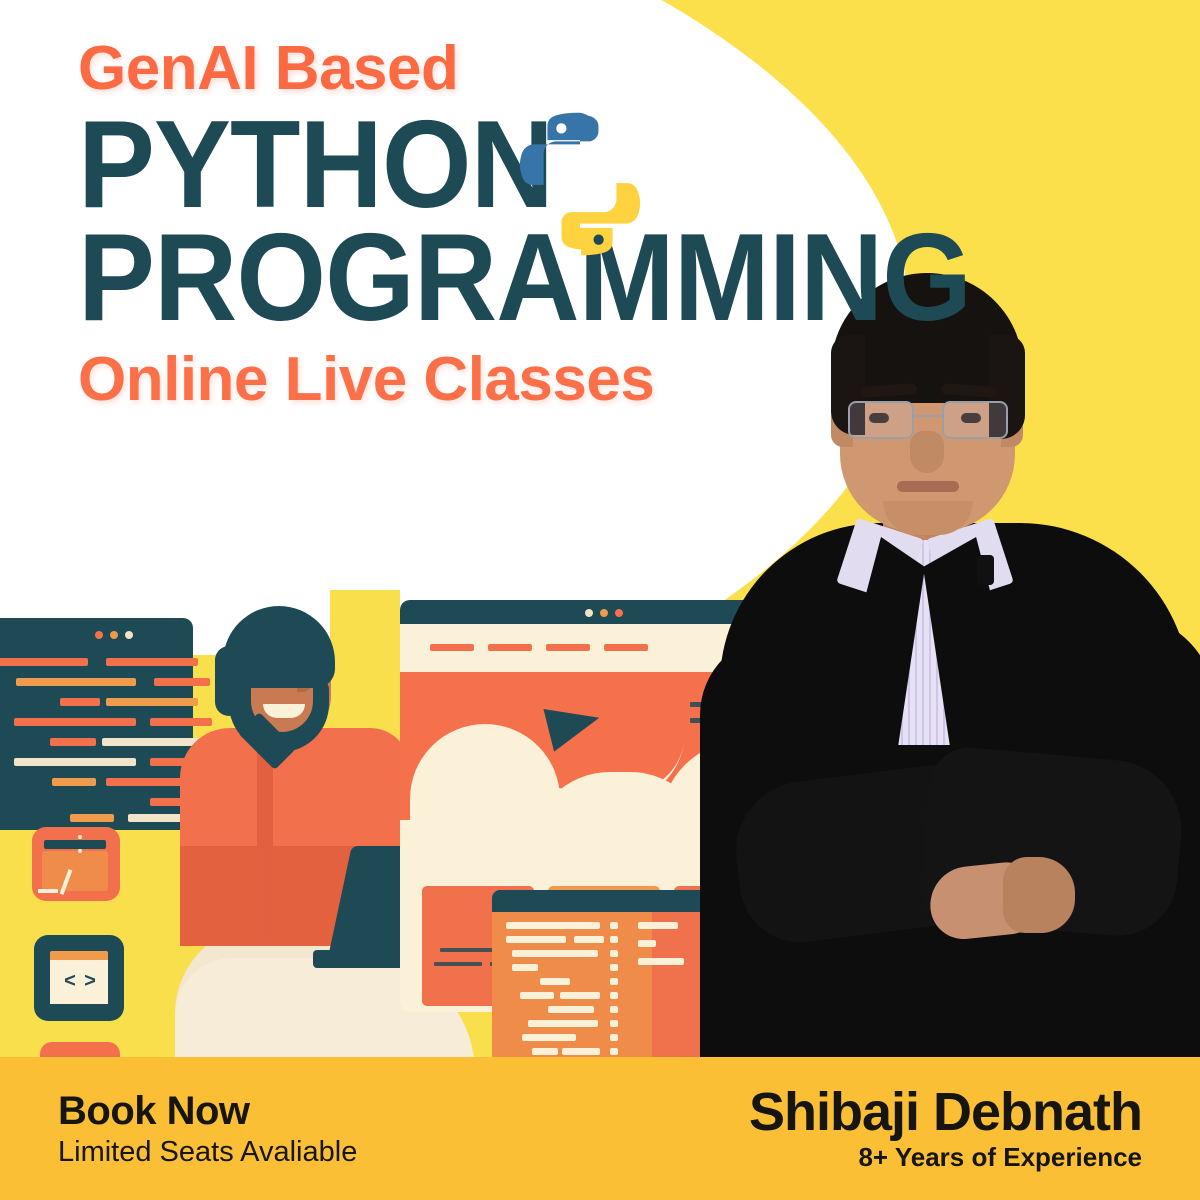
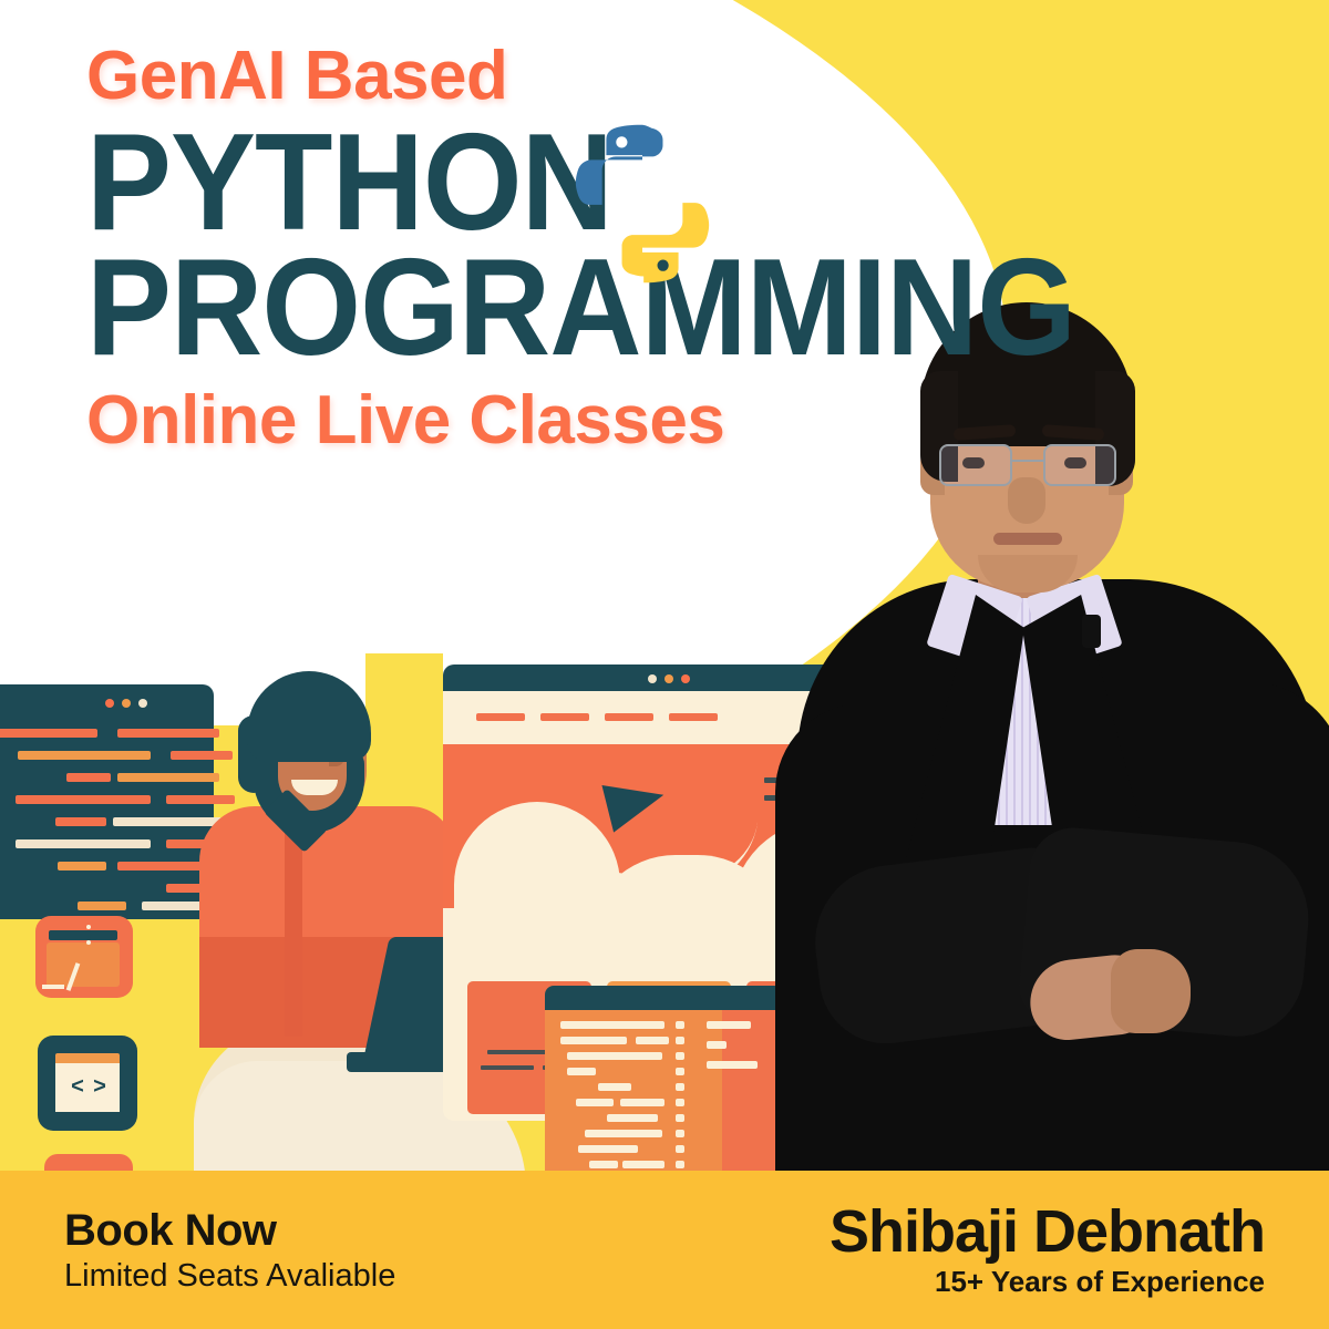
  < >
  GenAI Based
  PYTHON
  PROGRAMMING
  Online Live Classes
  Book Now
  Limited Seats Avaliable
  Shibaji Debnath
- 8+ Years of Experience
+ 15+ Years of Experience
